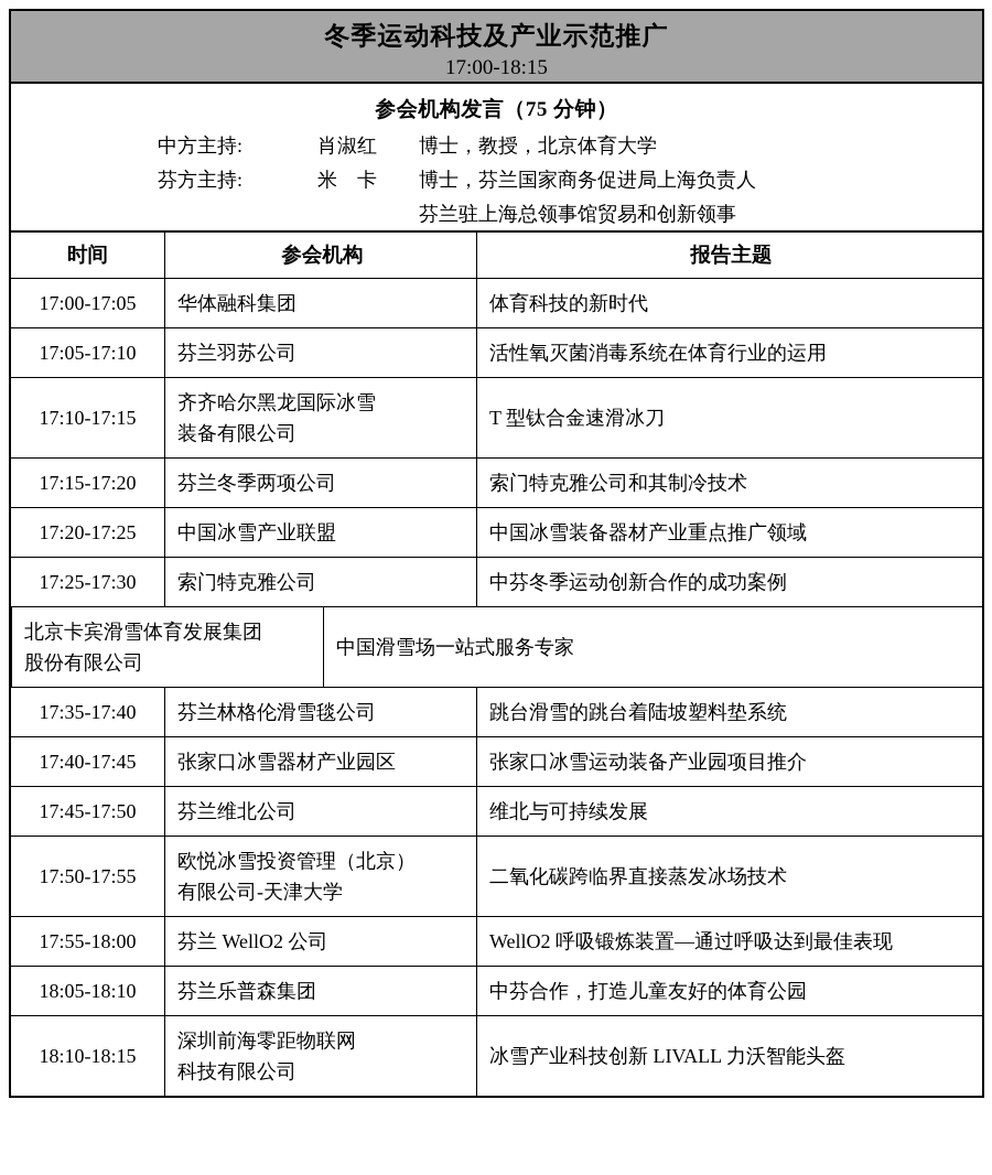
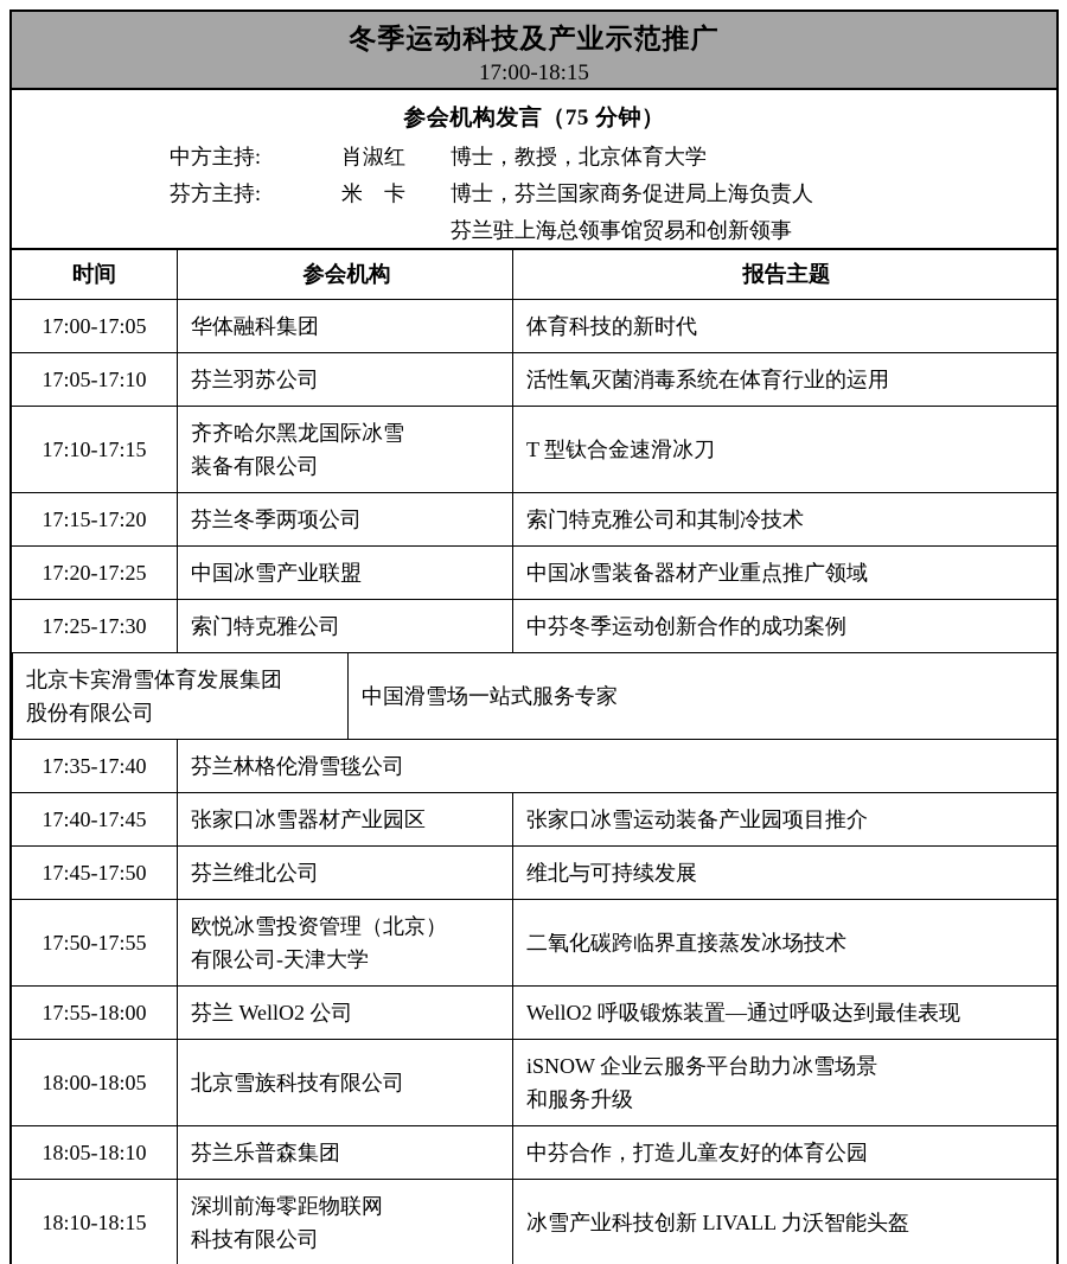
  冬季运动科技及产业示范推广
  17:00-18:15
  参会机构发言（75 分钟）
  中方主持:
  肖淑红
  博士，教授，北京体育大学
  芬方主持:
  米 卡
  博士，芬兰国家商务促进局上海负责人
  芬兰驻上海总领事馆贸易和创新领事
  时间
  参会机构
  报告主题
  17:00-17:05
  华体融科集团
  体育科技的新时代
  17:05-17:10
  芬兰羽苏公司
  活性氧灭菌消毒系统在体育行业的运用
  17:10-17:15
  齐齐哈尔黑龙国际冰雪
  装备有限公司
  T 型钛合金速滑冰刀
  17:15-17:20
  芬兰冬季两项公司
  索门特克雅公司和其制冷技术
  17:20-17:25
  中国冰雪产业联盟
  中国冰雪装备器材产业重点推广领域
  17:25-17:30
  索门特克雅公司
  中芬冬季运动创新合作的成功案例
  北京卡宾滑雪体育发展集团
  股份有限公司
  中国滑雪场一站式服务专家
  17:35-17:40
  芬兰林格伦滑雪毯公司
- 跳台滑雪的跳台着陆坡塑料垫系统
  17:40-17:45
  张家口冰雪器材产业园区
  张家口冰雪运动装备产业园项目推介
  17:45-17:50
  芬兰维北公司
  维北与可持续发展
  17:50-17:55
  欧悦冰雪投资管理（北京）
  有限公司-天津大学
  二氧化碳跨临界直接蒸发冰场技术
  17:55-18:00
  芬兰 WellO2 公司
  WellO2 呼吸锻炼装置—通过呼吸达到最佳表现
+ 18:00-18:05
+ 北京雪族科技有限公司
+ iSNOW 企业云服务平台助力冰雪场景
+ 和服务升级
  18:05-18:10
  芬兰乐普森集团
  中芬合作，打造儿童友好的体育公园
  18:10-18:15
  深圳前海零距物联网
  科技有限公司
  冰雪产业科技创新 LIVALL 力沃智能头盔
